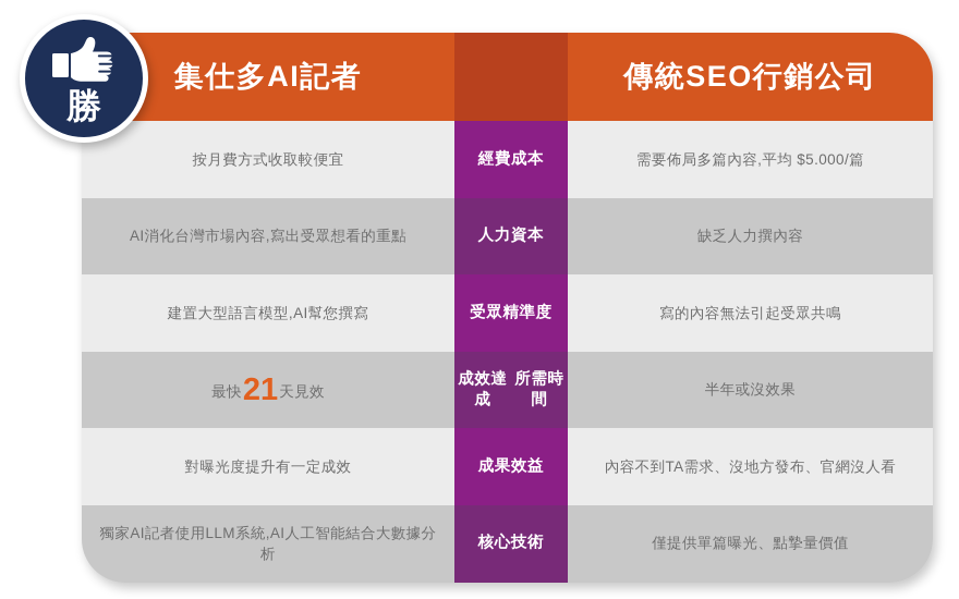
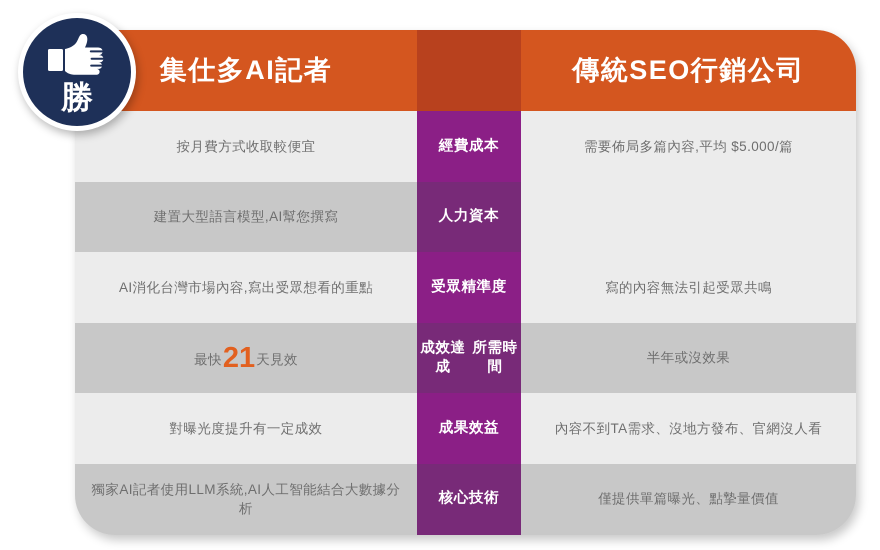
  集仕多AI記者
  傳統SEO行銷公司
  按月費方式收取較便宜
  經費成本
  需要佈局多篇內容,平均 $5.000/篇
- AI消化台灣市場內容,寫出受眾想看的重點
+ 建置大型語言模型,AI幫您撰寫
  人力資本
- 缺乏人力撰內容
- 建置大型語言模型,AI幫您撰寫
+ AI消化台灣市場內容,寫出受眾想看的重點
  受眾精準度
  寫的內容無法引起受眾共鳴
  最快21天見效
  成效達成
  所需時間
  半年或沒效果
  對曝光度提升有一定成效
  成果效益
  內容不到TA需求、沒地方發布、官網沒人看
  獨家AI記者使用LLM系統,AI人工智能結合大數據分析
  核心技術
  僅提供單篇曝光、點摯量價值
  勝
